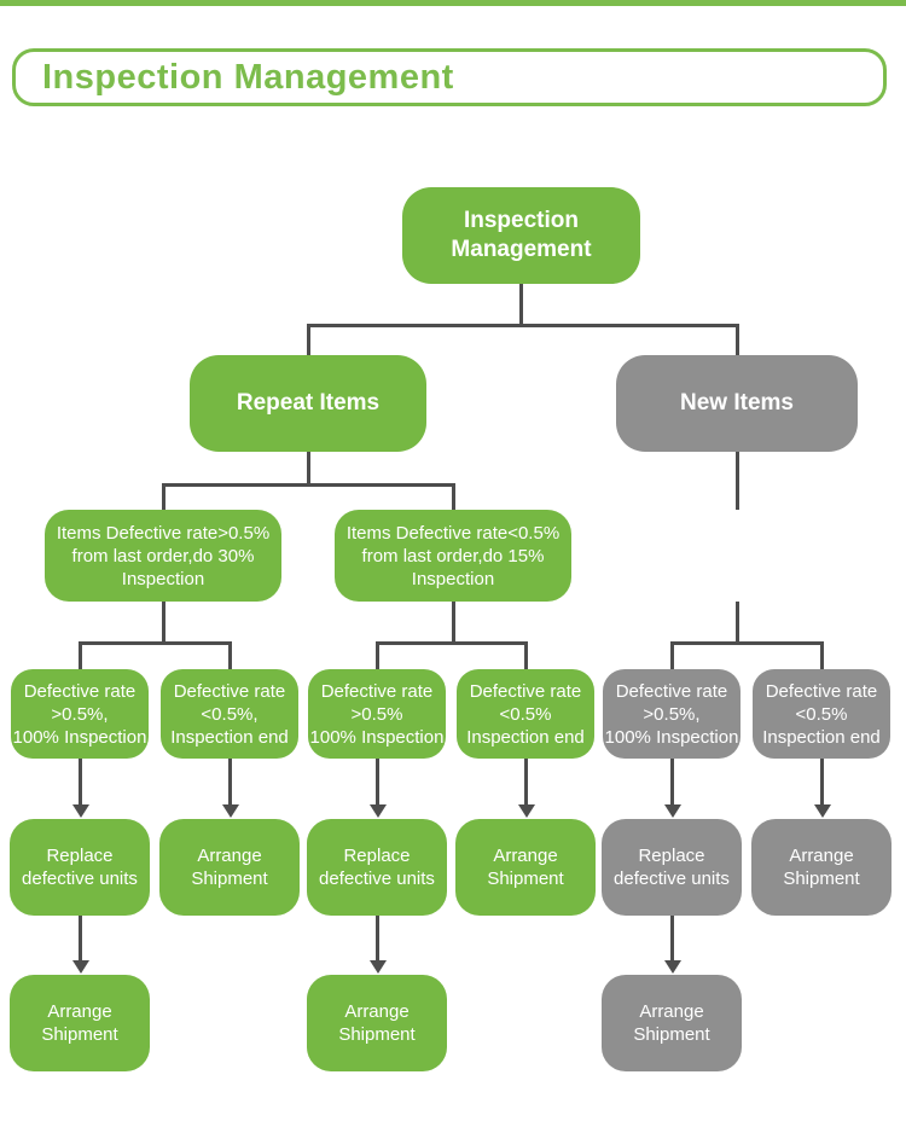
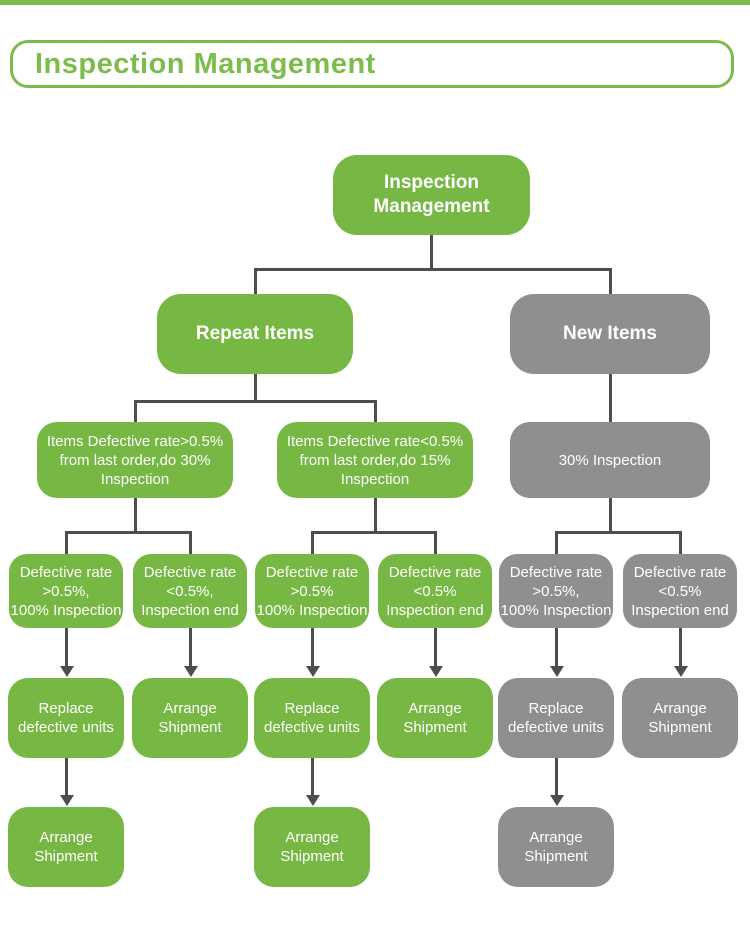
  Inspection Management
  Inspection
  Management
  Repeat Items
  New Items
  Items Defective rate>0.5%
  from last order,do 30%
  Inspection
  Items Defective rate<0.5%
  from last order,do 15%
  Inspection
+ 30% Inspection
  Defective rate
  >0.5%,
  100% Inspection
  Defective rate
  <0.5%,
  Inspection end
  Defective rate
  >0.5%
  100% Inspection
  Defective rate
  <0.5%
  Inspection end
  Defective rate
  >0.5%,
  100% Inspection
  Defective rate
  <0.5%
  Inspection end
  Replace
  defective units
  Arrange
  Shipment
  Replace
  defective units
  Arrange
  Shipment
  Replace
  defective units
  Arrange
  Shipment
  Arrange
  Shipment
  Arrange
  Shipment
  Arrange
  Shipment
